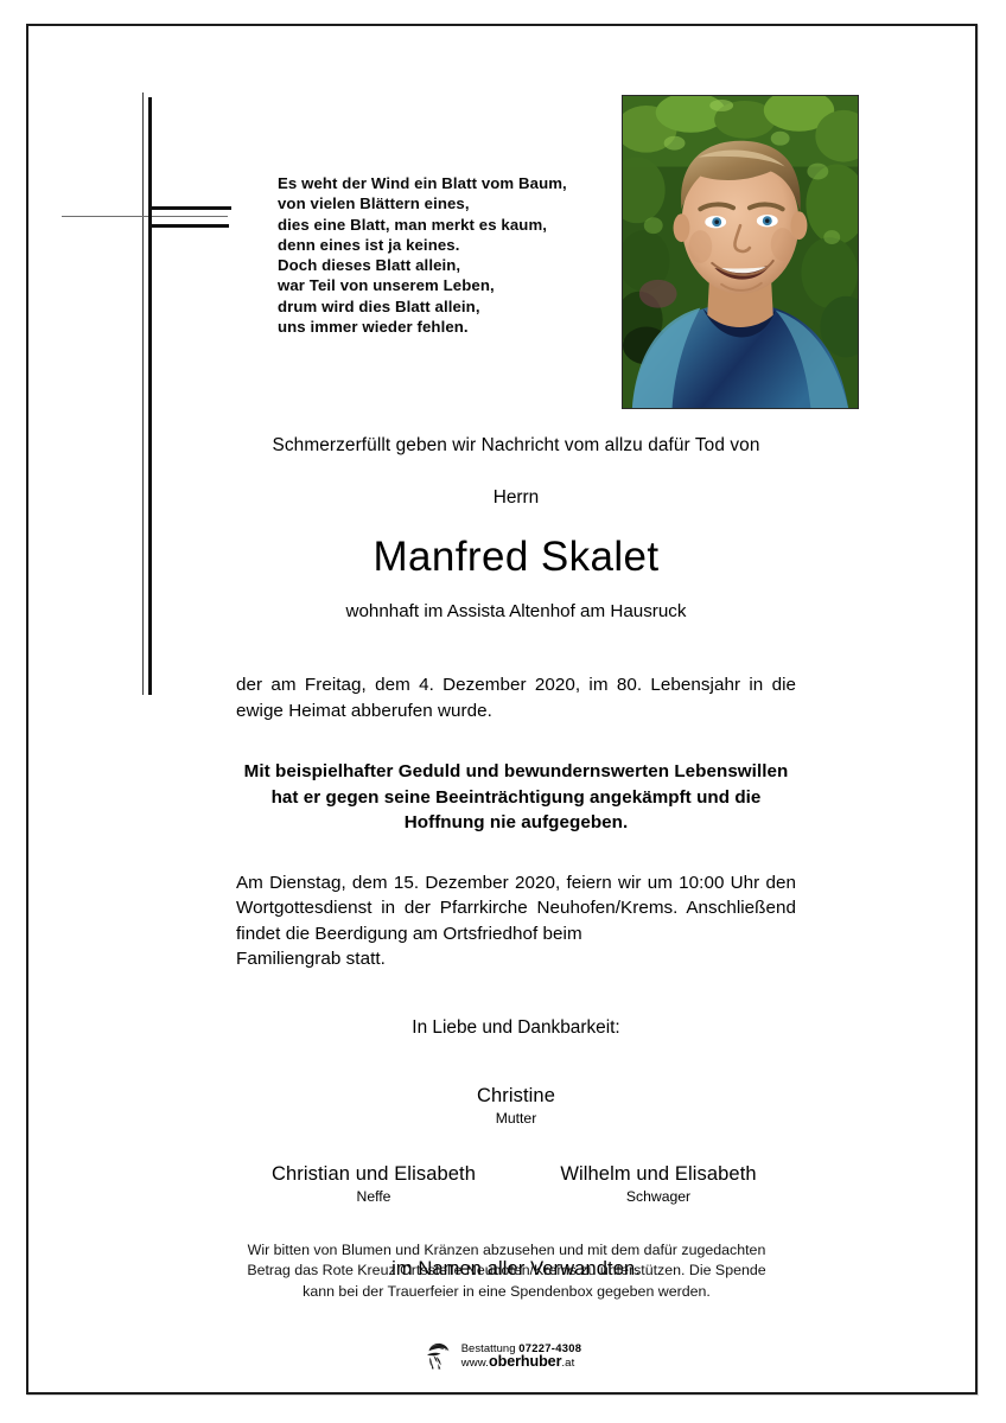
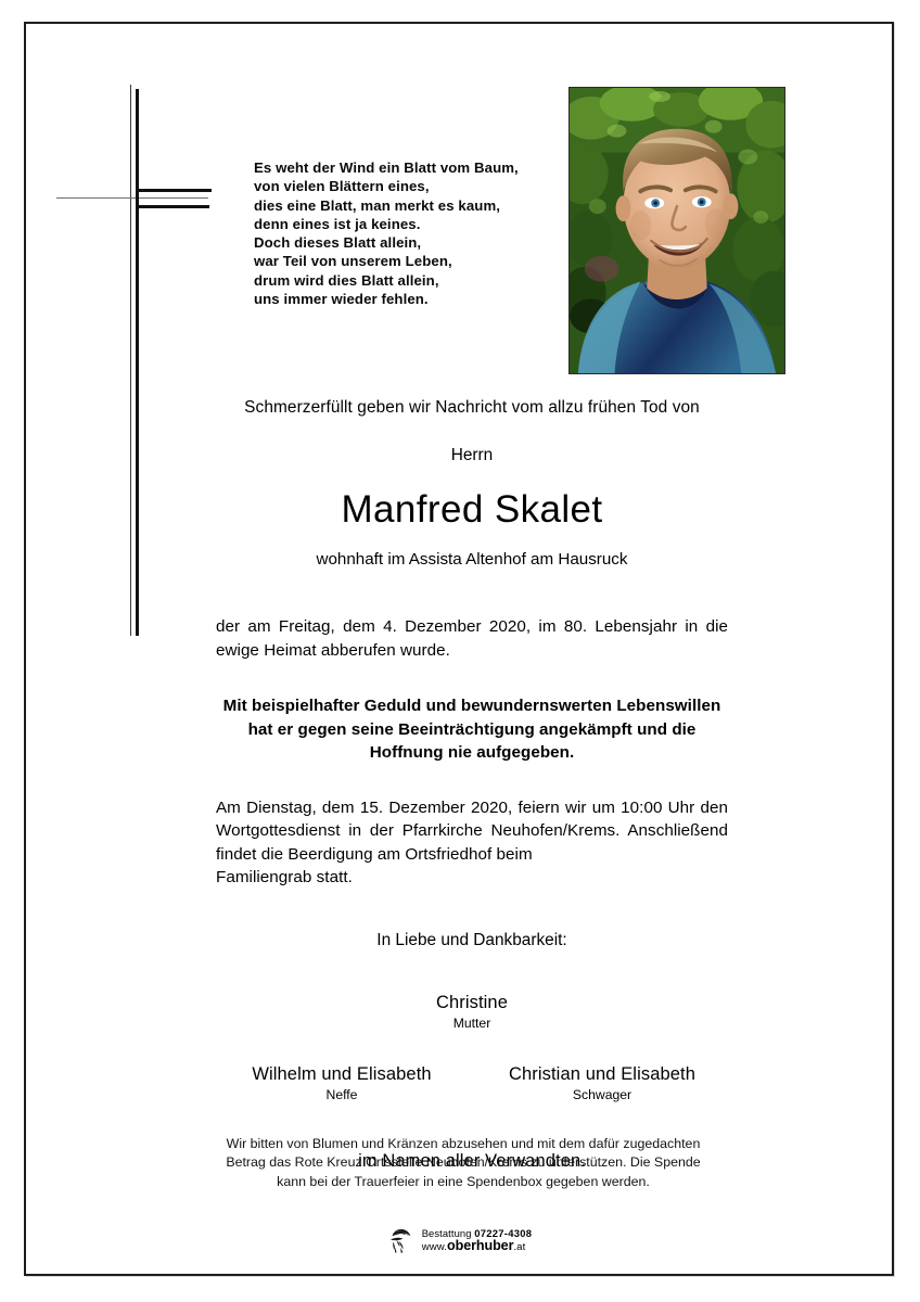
  Es weht der Wind ein Blatt vom Baum,
  von vielen Blättern eines,
  dies eine Blatt, man merkt es kaum,
  denn eines ist ja keines.
  Doch dieses Blatt allein,
  war Teil von unserem Leben,
  drum wird dies Blatt allein,
  uns immer wieder fehlen.
- Schmerzerfüllt geben wir Nachricht vom allzu dafür Tod von
+ Schmerzerfüllt geben wir Nachricht vom allzu frühen Tod von
  Herrn
  Manfred Skalet
  wohnhaft im Assista Altenhof am Hausruck
  der am Freitag, dem 4. Dezember 2020, im 80. Lebensjahr in die ewige Heimat abberufen wurde.
  Mit beispielhafter Geduld und bewundernswerten Lebenswillen
  hat er gegen seine Beeinträchtigung angekämpft und die
  Hoffnung nie aufgegeben.
  Am Dienstag, dem 15. Dezember 2020, feiern wir um 10:00 Uhr den Wortgottesdienst in der Pfarrkirche Neuhofen/Krems. Anschließend findet die Beerdigung am Ortsfriedhof beim
  Familiengrab statt.
  In Liebe und Dankbarkeit:
  Christine
  Mutter
- Christian und Elisabeth
+ Wilhelm und Elisabeth
  Neffe
- Wilhelm und Elisabeth
+ Christian und Elisabeth
  Schwager
  im Namen aller Verwandten.
  Wir bitten von Blumen und Kränzen abzusehen und mit dem dafür zugedachten
  Betrag das Rote Kreuz Ortsstelle Neuhofen/Krems zu unterstützen. Die Spende
  kann bei der Trauerfeier in eine Spendenbox gegeben werden.
  Bestattung 07227-4308
  www.oberhuber.at
